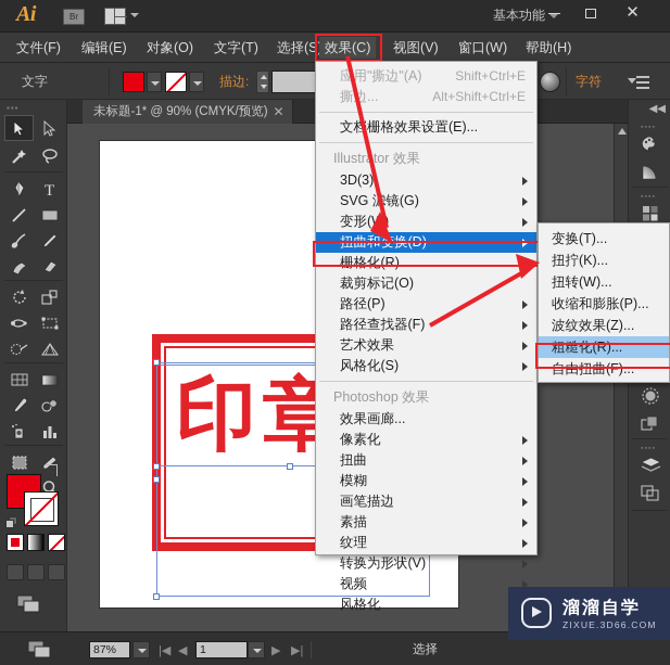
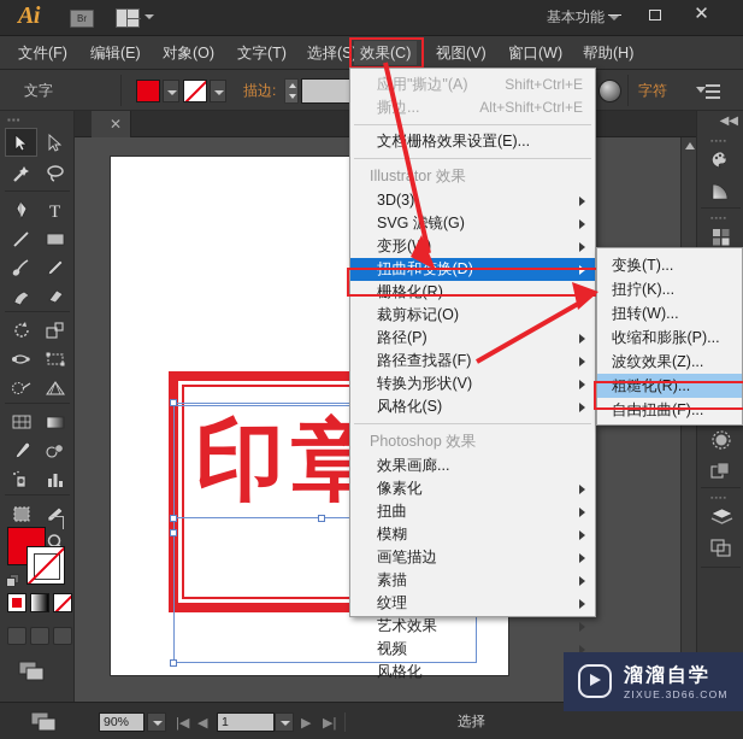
  Ai
  Br
  基本功能
  ✕
  文件(F)
  编辑(E)
  对象(O)
  文字(T)
  选择(S
  效果(C)
  视图(V)
  窗口(W)
  帮助(H)
  文字
  描边:
  字符
  ▪▪▪
  T
- 未标题-1* @ 90% (CMYK/预览)
  ✕
  印章
  ◀◀
  应用"撕边"(A)
  Shift+Ctrl+E
  撕边...
  Alt+Shift+Ctrl+E
  文档栅格效果设置(E)...
  Illustrtor 效果
  3D(3)
  SVG镜(G)
  扭曲和变换(D)
  栅格化(R)...
  裁剪标记(O)
  路径(P)
  路径查找器(F)
- 艺术效果
+ 转换为形状(V)
  风格化(S)
  Photoshop 效果
  效果画廊...
  像素化
  扭曲
  模糊
  画笔描边
  素描
  纹理
- 转换为形状(V)
+ 艺术效果
  视频
  风格化
  变换(T)...
  扭拧(K)...
  扭转(W)...
  收缩和膨胀(P)...
  波纹效果(Z)...
  粗糙化(R)...
  自由扭曲(F)...
- 87%
+ 90%
  |◀
  ◀
  1
  ▶
  ▶|
  选择
  溜溜自学
  ZIXUE.3D66.COM
